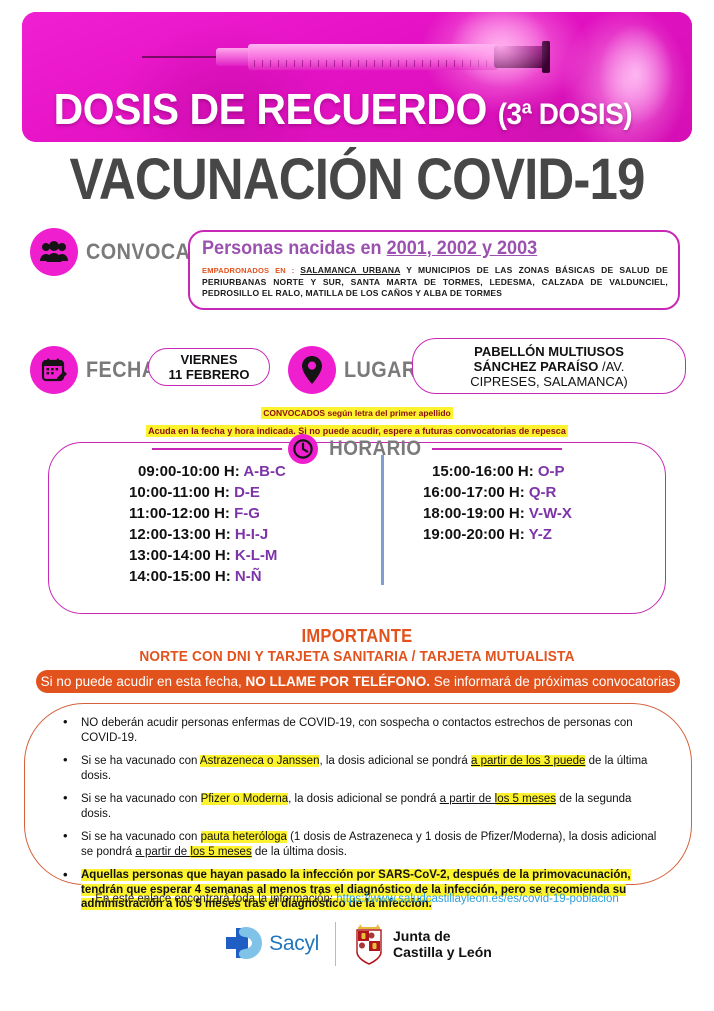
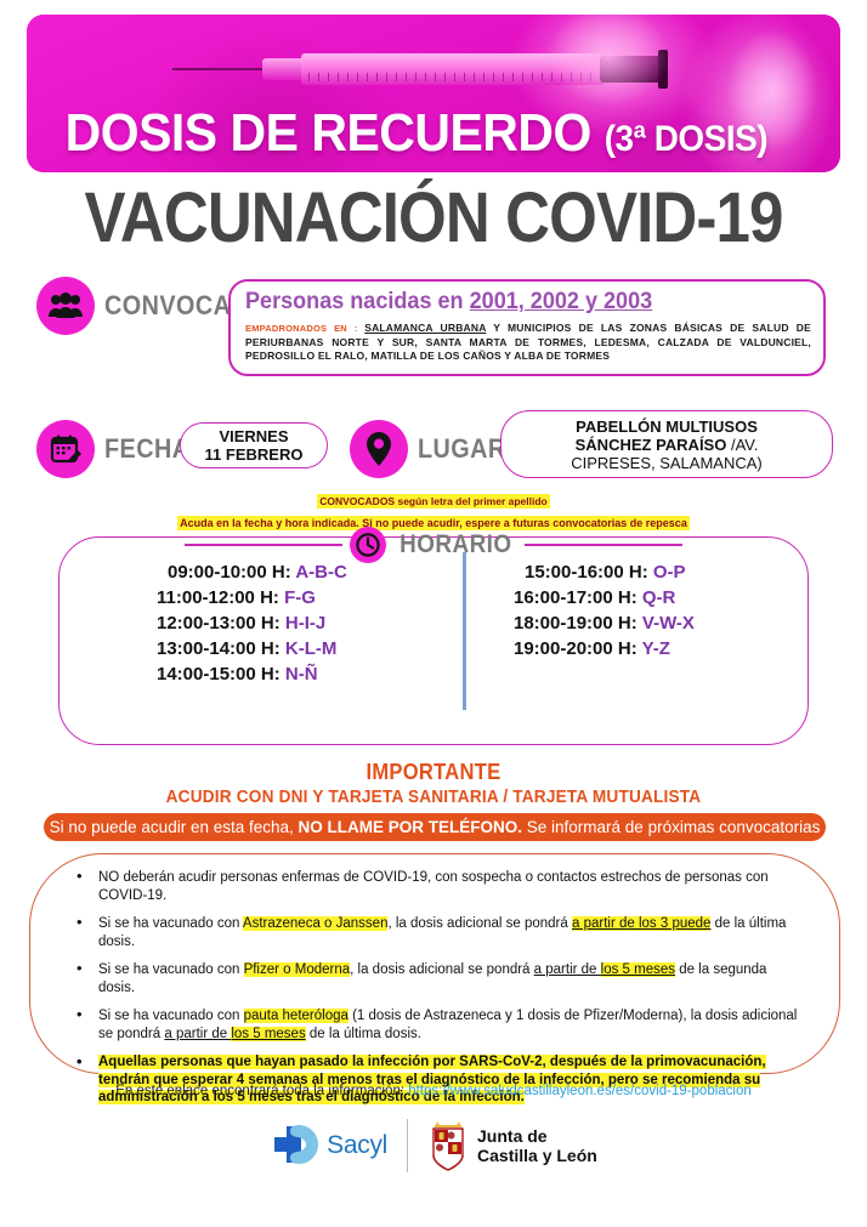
  DOSIS DE RECUERDO (3ª DOSIS)
  VACUNACIÓN COVID-19
  CONVOCA
  Personas nacidas en 2001, 2002 y 2003
  EMPADRONADOS EN : SALAMANCA URBANA Y MUNICIPIOS DE LAS ZONAS BÁSICAS DE SALUD DE PERIURBANAS NORTE Y SUR, SANTA MARTA DE TORMES, LEDESMA, CALZADA DE VALDUNCIEL, PEDROSILLO EL RALO, MATILLA DE LOS CAÑOS Y ALBA DE TORMES
  FECH
  VIERNES
  11 FEBRERO
  LUGAR
  PABELLÓN MULTIUSOS
  SÁNCHEZ PARAÍSO /AV.
  CIPRESES, SALAMANCA)
  CONVOCADOS según letra del primer apellido
  Acuda en la fecha y hora indicada. Si no puede acudir, espere a futuras convocatorias de repesca
  09:00-10:00 H: A-B-C
- 10:00-11:00 H: D-E
  11:00-12:00 H: F-G
  12:00-13:00 H: H-I-J
  13:00-14:00 H: K-L-M
  14:00-15:00 H: N-Ñ
  15:00-16:00 H: O-P
  16:00-17:00 H: Q-R
  18:00-19:00 H: V-W-X
  19:00-20:00 H: Y-Z
  HORARIO
  IMPORTANTE
- NORTE CON DNI Y TARJETA SANITARIA / TARJETA MUTUALISTA
+ ACUDIR CON DNI Y TARJETA SANITARIA / TARJETA MUTUALISTA
  Si no puede acudir en esta fecha, NO LLAME POR TELÉFONO. Se informará de próximas convocatorias
  NO deberán acudir personas enfermas de COVID-19, con sospecha o contactos estrechos de personas con COVID-19.
  Si se ha vacunado con Astrazeneca o Janssen, la dosis adicional se pondrá a partir de los 3 puede de la última dosis.
  Si se ha vacunado con Pfizer o Moderna, la dosis adicional se pondrá a partir de los 5 meses de la segunda dosis.
  Si se ha vacunado con pauta heteróloga (1 dosis de Astrazeneca y 1 dosis de Pfizer/Moderna), la dosis adicional se pondrá a partir de los 5 meses de la última dosis.
  Aquellas personas que hayan pasado la infección por SARS-CoV-2, después de la primovacunación, tendrán que esperar 4 semanas al menos tras el diagnóstico de la infección, pero se recomienda su administración a los 5 meses tras el diagnóstico de la infección.
  En este enlace encontrará toda la información: https://www.saludcastillayleon.es/es/covid-19-poblacion
  Sacyl
  Junta de
  Castilla y León
